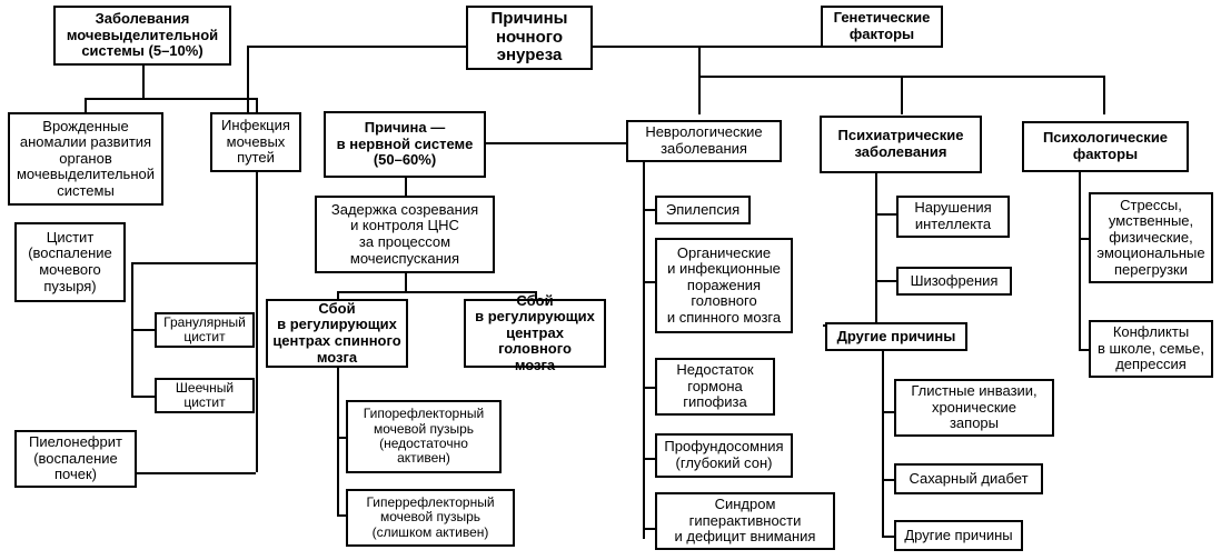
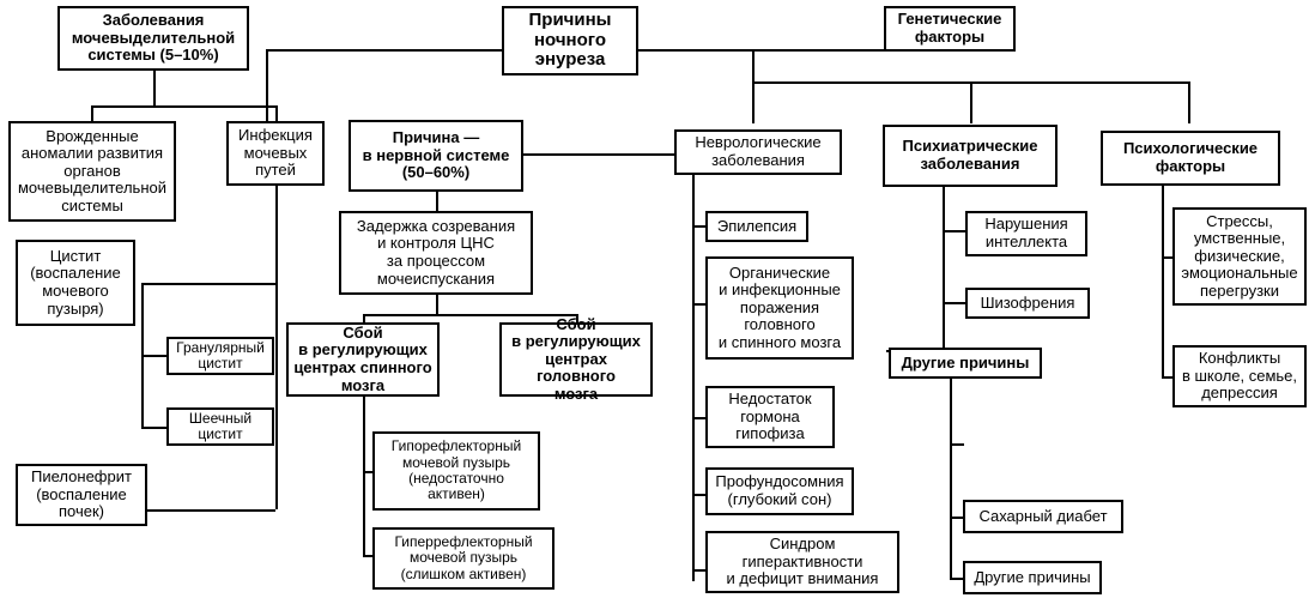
  Заболевания
  мочевыделительной
  системы (5–10%)
  Причины
  ночного
  энуреза
  Генетические
  факторы
  Врожденные
  аномалии развития
  органов
  мочевыделительной
  системы
  Инфекция
  мочевых
  путей
  Причина —
  в нервной системе
  (50–60%)
  Неврологические
  заболевания
  Психиатрические
  заболевания
  Психологические
  факторы
  Цистит
  (воспаление
  мочевого
  пузыря)
  Задержка созревания
  и контроля ЦНС
  за процессом
  мочеиспускания
  Эпилепсия
  Нарушения
  интеллекта
  Стрессы,
  умственные,
  физические,
  эмоциональные
  перегрузки
  Органические
  и инфекционные
  поражения
  головного
  и спинного мозга
  Шизофрения
  Гранулярный
  цистит
  Сбой
  в регулирующих
  центрах спинного
  мозга
  Сбой
  в регулирующих
  центрах головного
  мозга
  Конфликты
  в школе, семье,
  депрессия
  Шеечный
  цистит
  Другие причины
  Недостаток
  гормона
  гипофиза
  Гипорефлекторный
  мочевой пузырь
  (недостаточно
  активен)
- Глистные инвазии,
- хронические
- запоры
  Пиелонефрит
  (воспаление
  почек)
  Профундосомния
  (глубокий сон)
  Сахарный диабет
  Гиперрефлекторный
  мочевой пузырь
  (слишком активен)
  Синдром
  гиперактивности
  и дефицит внимания
  Другие причины
